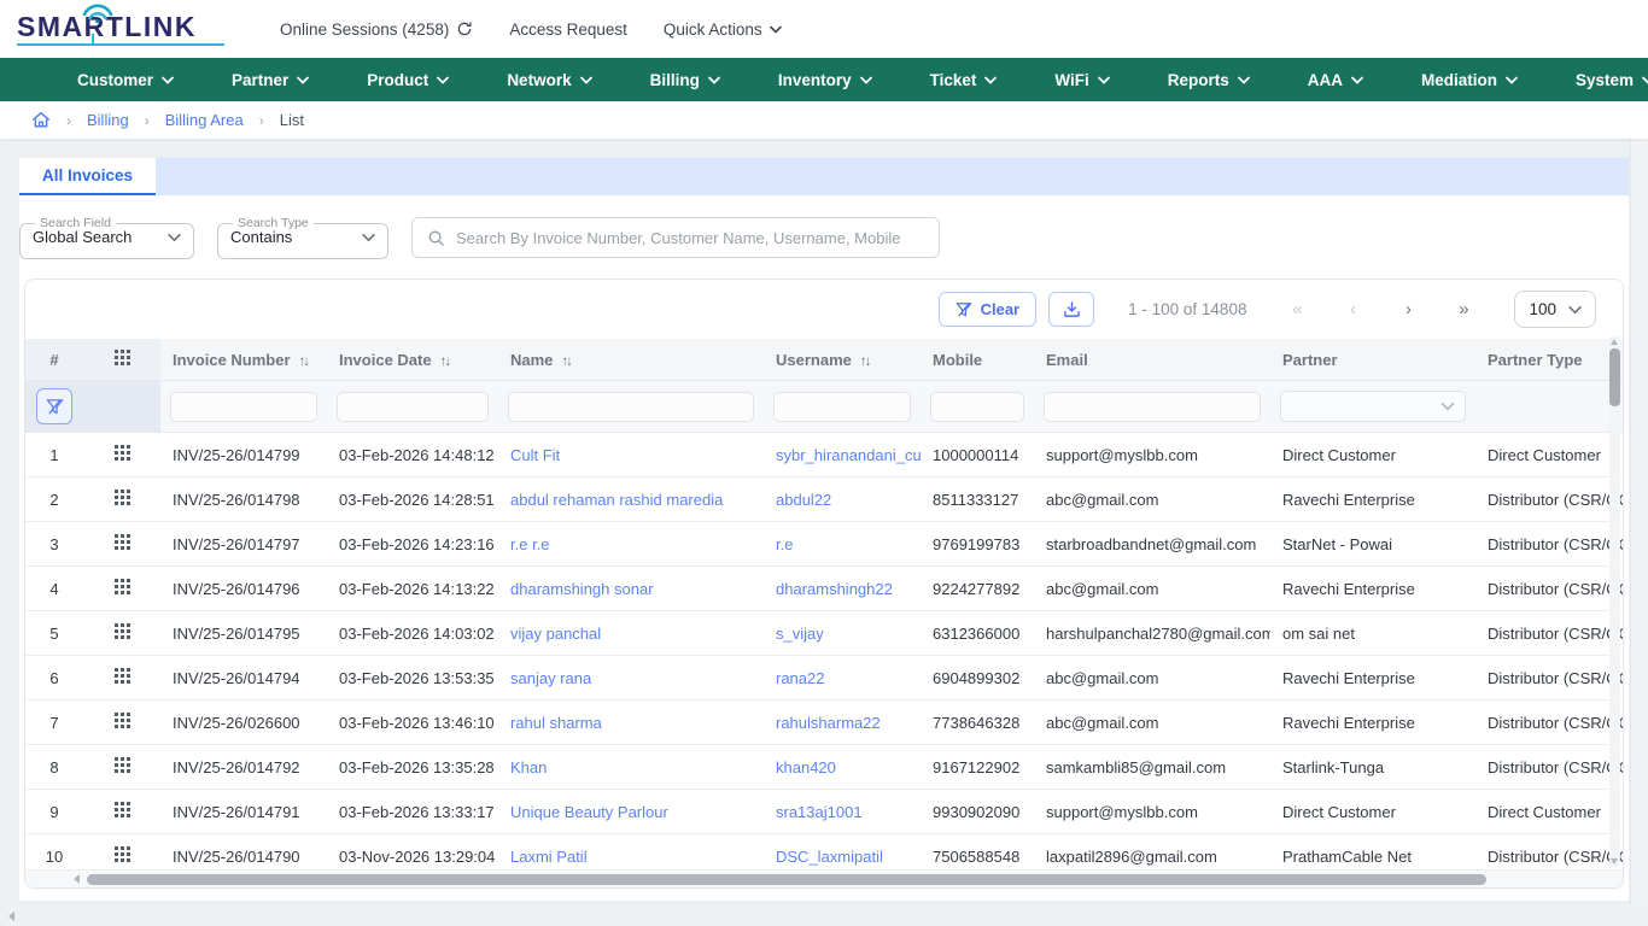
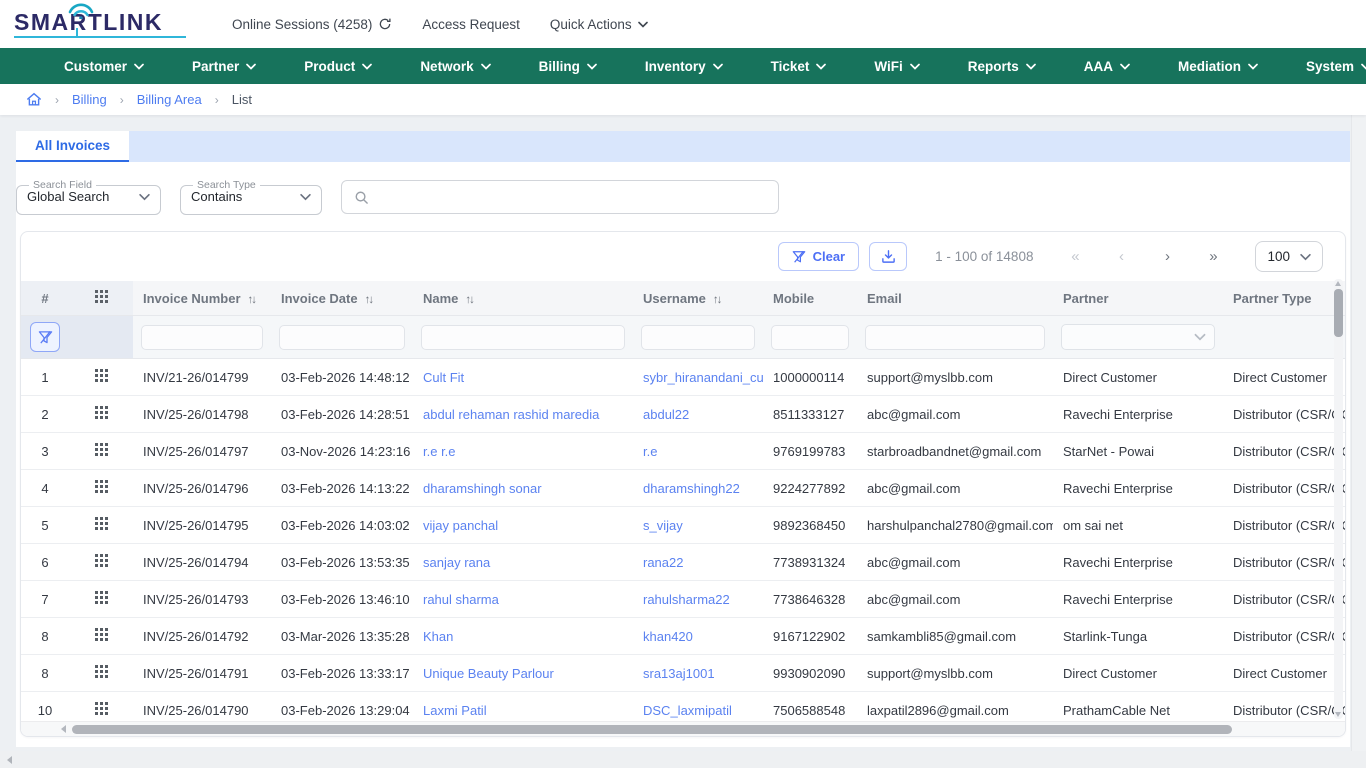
  SMARTLINK
  Online Sessions (4258)
  Access Request
  Quick Actions
  Customer
  Partner
  Product
  Network
  Billing
  Inventory
  Ticket
  WiFi
  Reports
  AAA
  Mediation
  System
  ›
  Billing
  ›
  Billing Area
  ›
  List
  All Invoices
  Search Field
  Global Search
  Search Type
  Contains
- Search By Invoice Number, Customer Name, Username, Mobile
  Clear
  1 - 100 of 14808
  «
  ‹
  ›
  »
  100
  #		Invoice Number ↑↓	Invoice Date ↑↓	Name ↑↓	Username ↑↓	Mobile	Email	Partner	Partner Type
- 1		INV/25-26/014799	03-Feb-2026 14:48:12	Cult Fit	sybr_hiranandani_cu	1000000114	support@myslbb.com	Direct Customer	Direct Customer
+ 1		INV/21-26/014799	03-Feb-2026 14:48:12	Cult Fit	sybr_hiranandani_cu	1000000114	support@myslbb.com	Direct Customer	Direct Customer
  2		INV/25-26/014798	03-Feb-2026 14:28:51	abdul rehaman rashid maredia	abdul22	8511333127	abc@gmail.com	Ravechi Enterprise	Distributor (CSR/
- 3		INV/25-26/014797	03-Feb-2026 14:23:16	r.e r.e	r.e	9769199783	starbroadbandnet@gmail.com	StarNet - Powai	Distributor (CSR/
+ 3		INV/25-26/014797	03-Nov-2026 14:23:16	r.e r.e	r.e	9769199783	starbroadbandnet@gmail.com	StarNet - Powai	Distributor (CSR/
  4		INV/25-26/014796	03-Feb-2026 14:13:22	dharamshingh sonar	dharamshingh22	9224277892	abc@gmail.com	Ravechi Enterprise	Distributor (CSR/
- 5		INV/25-26/014795	03-Feb-2026 14:03:02	vijay panchal	s_vijay	6312366000	harshulpanchal2780@gmail.com	om sai net	Distributor (CSR/
+ 5		INV/25-26/014795	03-Feb-2026 14:03:02	vijay panchal	s_vijay	9892368450	harshulpanchal2780@gmail.com	om sai net	Distributor (CSR/
- 6		INV/25-26/014794	03-Feb-2026 13:53:35	sanjay rana	rana22	6904899302	abc@gmail.com	Ravechi Enterprise	Distributor (CSR/
+ 6		INV/25-26/014794	03-Feb-2026 13:53:35	sanjay rana	rana22	7738931324	abc@gmail.com	Ravechi Enterprise	Distributor (CSR/
- 7		INV/25-26/026600	03-Feb-2026 13:46:10	rahul sharma	rahulsharma22	7738646328	abc@gmail.com	Ravechi Enterprise	Distributor (CSR/
+ 7		INV/25-26/014793	03-Feb-2026 13:46:10	rahul sharma	rahulsharma22	7738646328	abc@gmail.com	Ravechi Enterprise	Distributor (CSR/
- 8		INV/25-26/014792	03-Feb-2026 13:35:28	Khan	khan420	9167122902	samkambli85@gmail.com	Starlink-Tunga	Distributor (CSR/
+ 8		INV/25-26/014792	03-Mar-2026 13:35:28	Khan	khan420	9167122902	samkambli85@gmail.com	Starlink-Tunga	Distributor (CSR/
- 9		INV/25-26/014791	03-Feb-2026 13:33:17	Unique Beauty Parlour	sra13aj1001	9930902090	support@myslbb.com	Direct Customer	Direct Customer
+ 8		INV/25-26/014791	03-Feb-2026 13:33:17	Unique Beauty Parlour	sra13aj1001	9930902090	support@myslbb.com	Direct Customer	Direct Customer
- 10		INV/25-26/014790	03-Nov-2026 13:29:04	Laxmi Patil	DSC_laxmipatil	7506588548	laxpatil2896@gmail.com	PrathamCable Net	Distributor (CSR/
+ 10		INV/25-26/014790	03-Feb-2026 13:29:04	Laxmi Patil	DSC_laxmipatil	7506588548	laxpatil2896@gmail.com	PrathamCable Net	Distributor (CSR/
